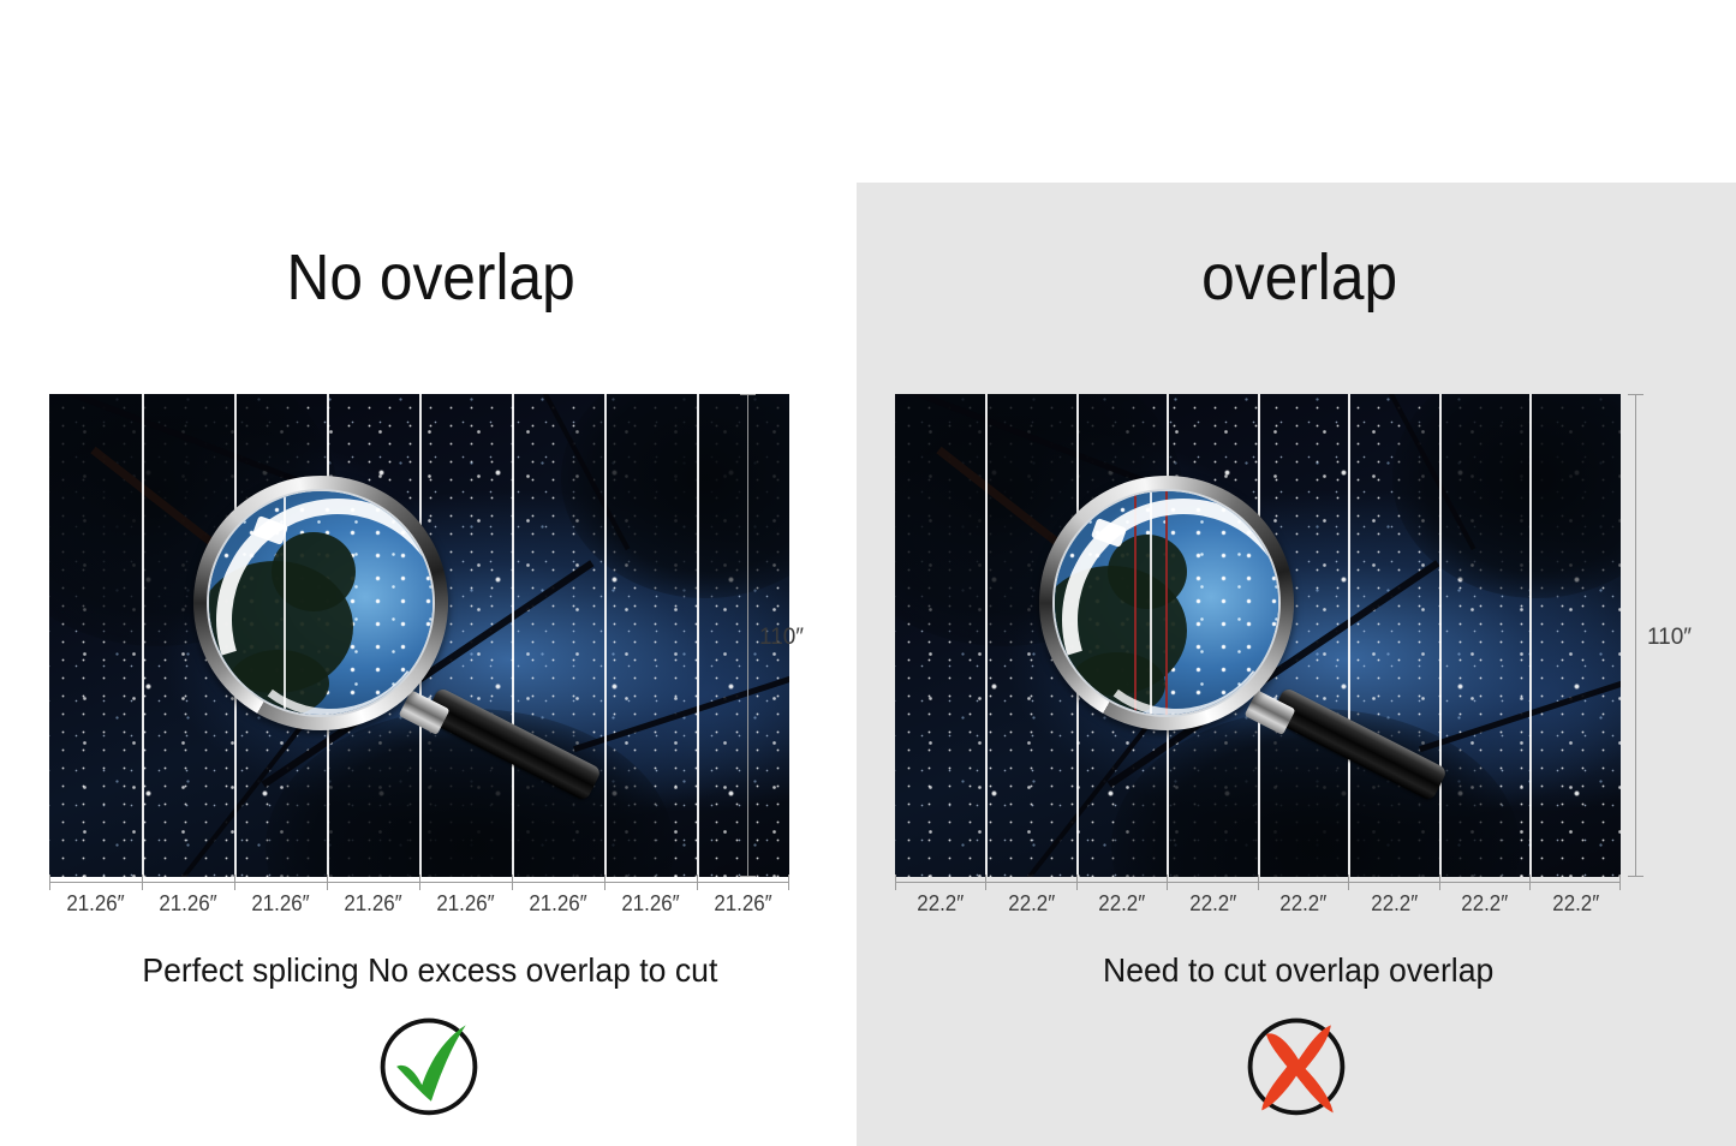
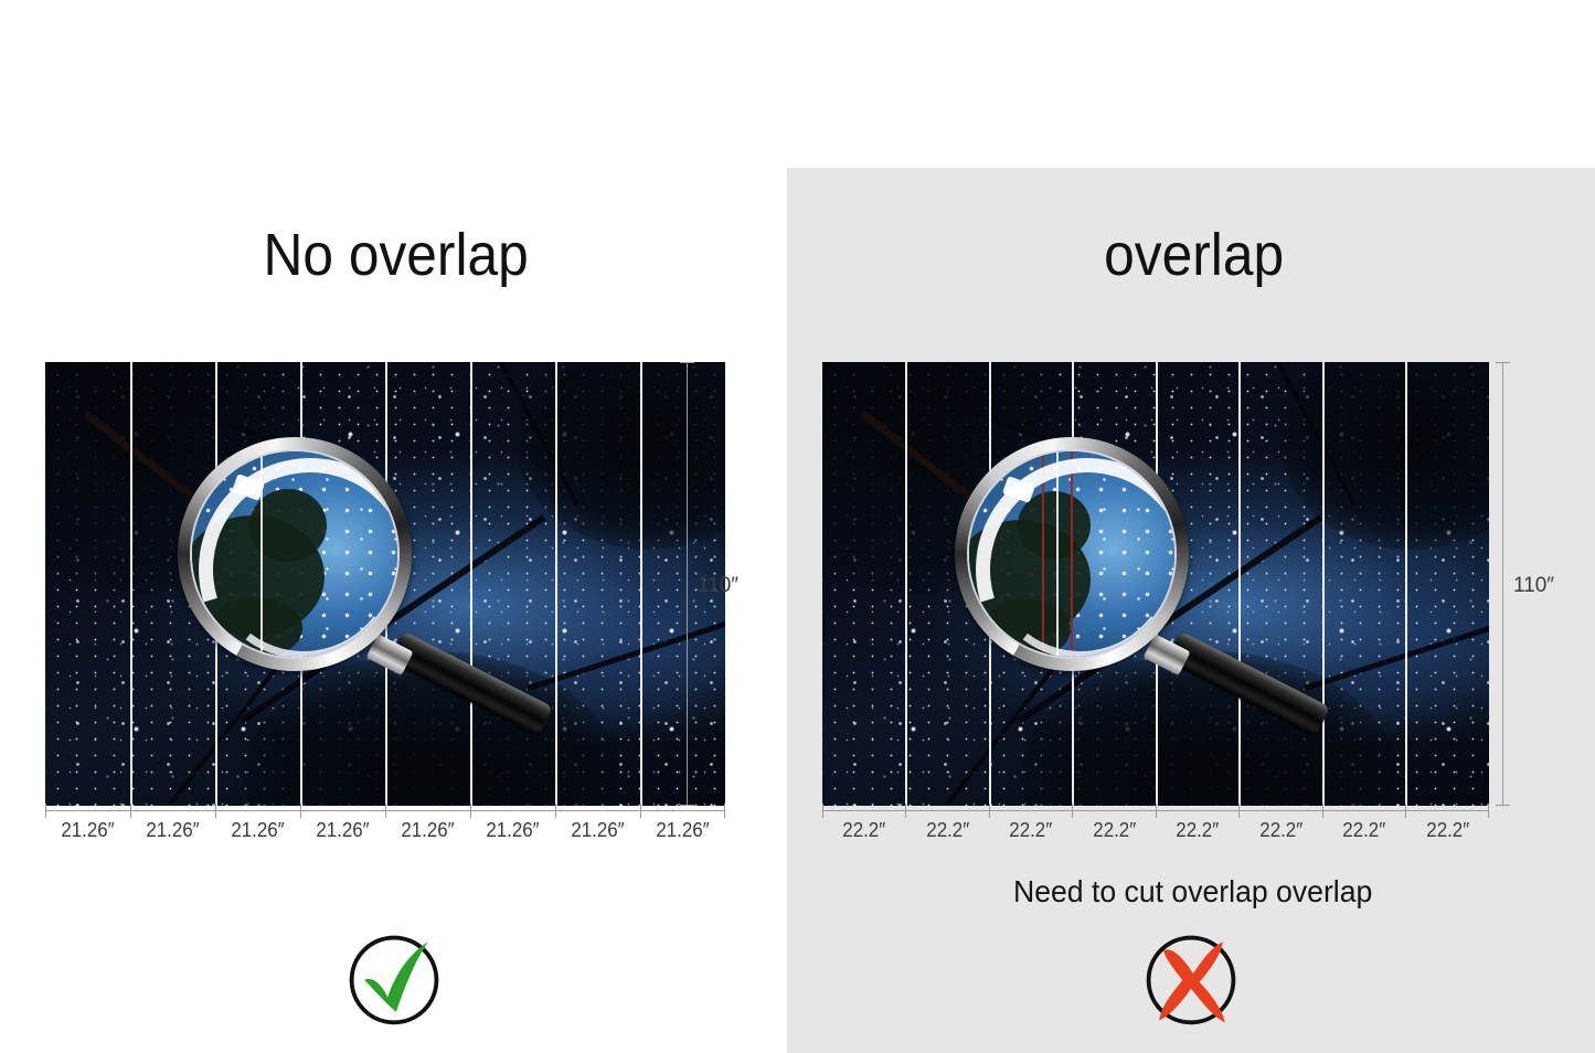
  No overlap
  110″
  21.26″
  21.26″
  21.26″
  21.26″
  21.26″
  21.26″
  21.26″
  21.26″
- Perfect splicing No excess overlap to cut
  overlap
  110″
  22.2″
  22.2″
  22.2″
  22.2″
  22.2″
  22.2″
  22.2″
  22.2″
  Need to cut overlap overlap
